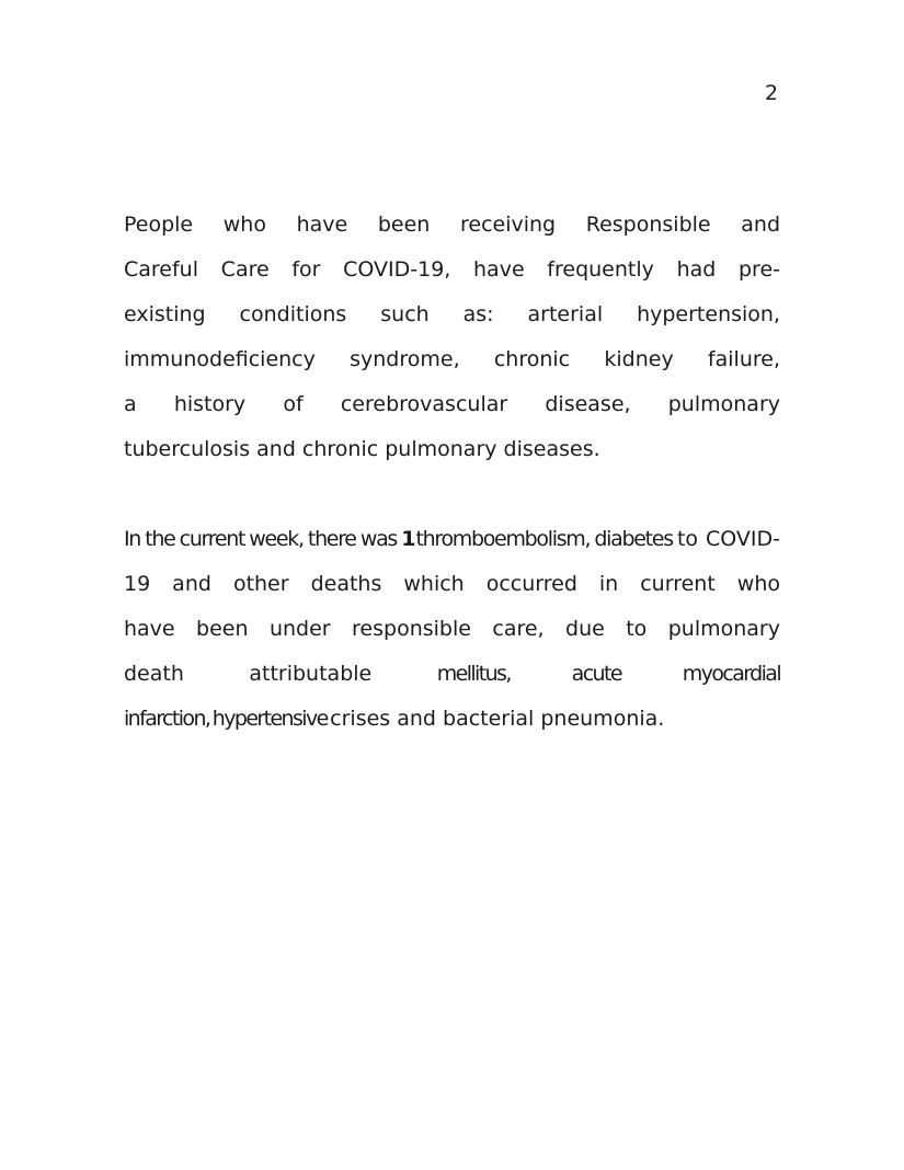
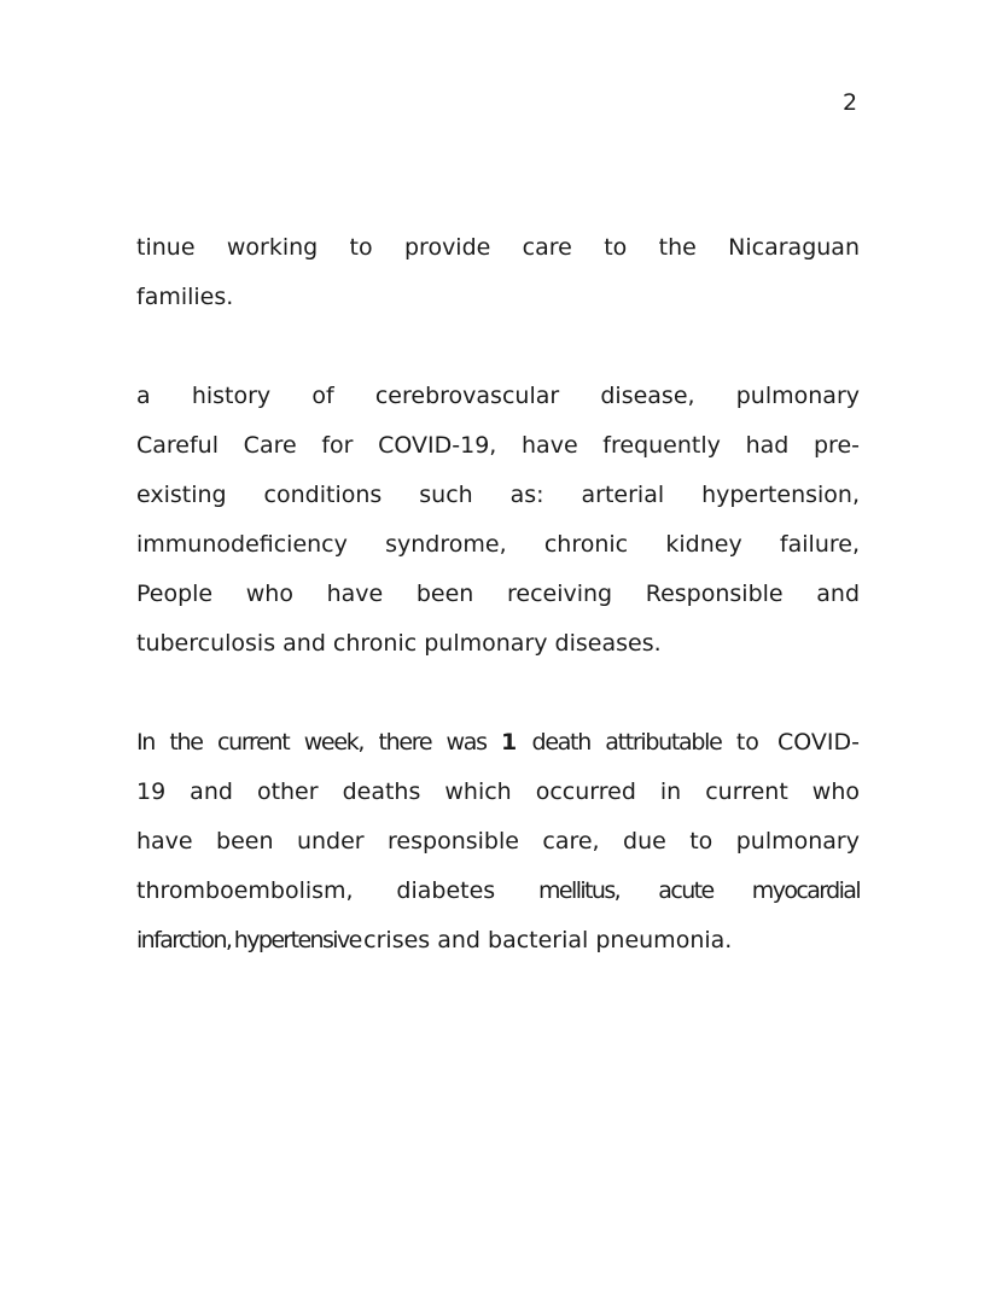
  2
+ tinue working to provide care to the Nicaraguan
+ families.
- People who have been receiving Responsible and
+ a history of cerebrovascular disease, pulmonary
  Careful Care for COVID-19, have frequently had pre-
  existing conditions such as: arterial hypertension,
  immunodeficiency syndrome, chronic kidney failure,
- a history of cerebrovascular disease, pulmonary
+ People who have been receiving Responsible and
  tuberculosis and chronic pulmonary diseases.
- In the current week, there was 1thromboembolism, diabetes to COVID-
+ In the current week, there was 1 death attributable to COVID-
  19 and other deaths which occurred in current who
  have been under responsible care, due to pulmonary
- death attributable mellitus, acute myocardial
+ thromboembolism, diabetes mellitus, acute myocardial
  infarction, hypertensive crises and bacterial pneumonia.
